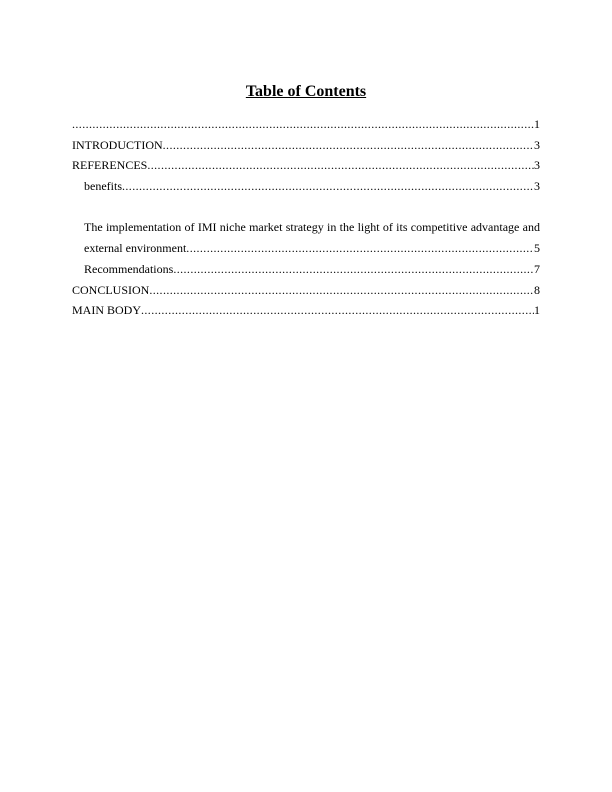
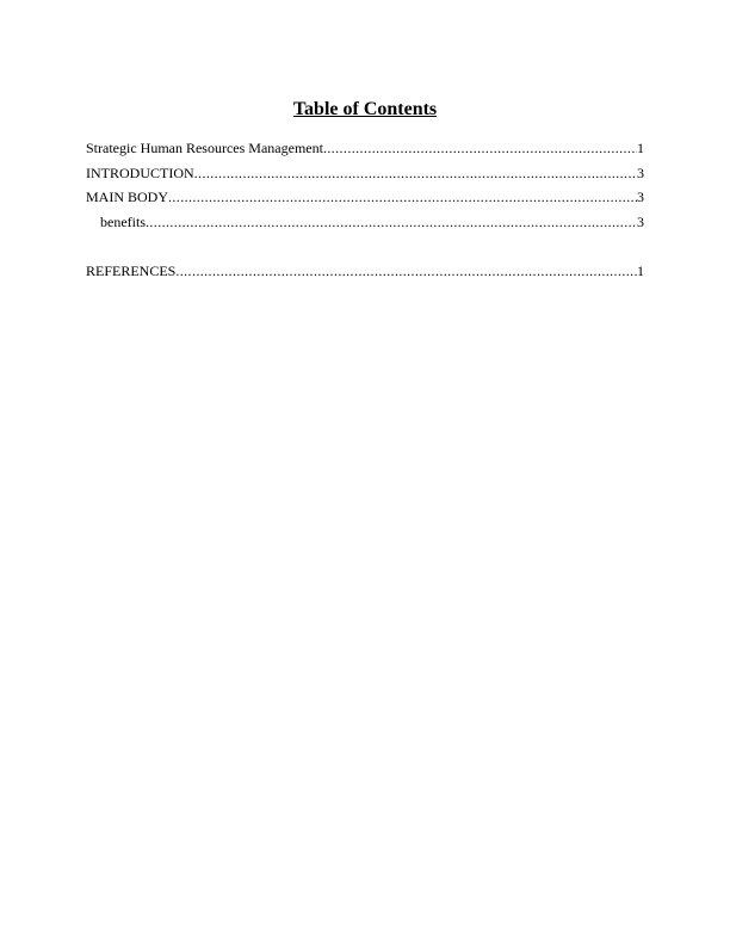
  Table of Contents
+ Strategic Human Resources Management
  1
  INTRODUCTION
  3
- REFERENCES
+ MAIN BODY
  3
  benefits
  3
- The implementation of IMI niche market strategy in the light of its competitive advantage and
- external environment
- 5
- Recommendations
- 7
- CONCLUSION
- 8
- MAIN BODY
+ REFERENCES
  1
